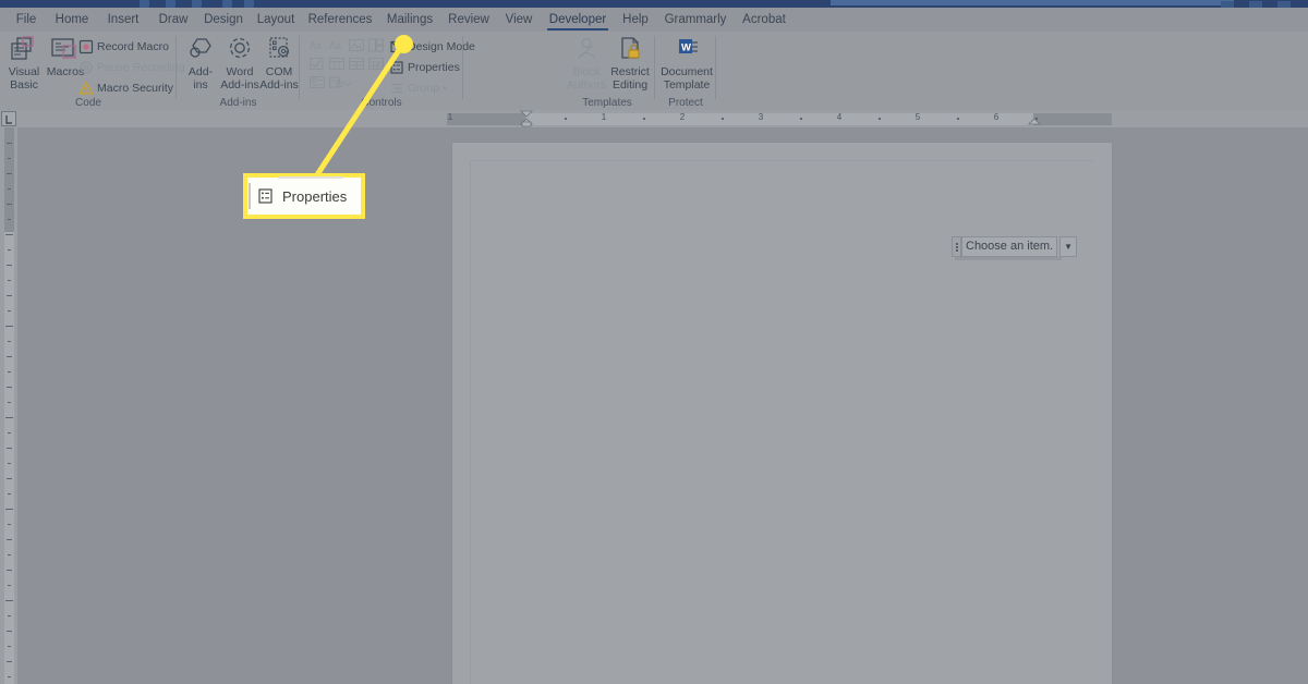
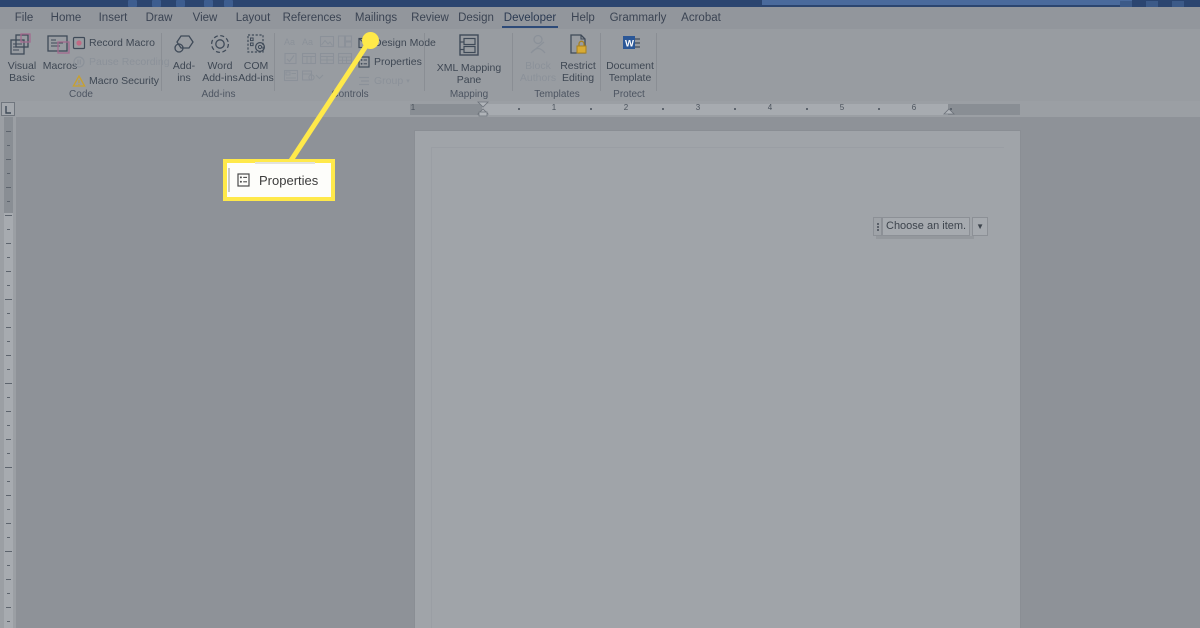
  File
  Home
  Insert
  Draw
- Design
+ View
  Layout
  References
  Mailings
  Review
- View
+ Design
  Developer
  Help
  Grammarly
  Acrobat
  Visual
  Basic
  Macros
  Record Macro
  Macro Security
  Code
  Add-
  ins
  Word
  Add-ins
  COM
  Add-ins
  Add-ins
  esign Mode
  Properties
  ontrols
+ XML Mapping
+ Pane
+ Mapping
  Restrict
  Editing
  Templates
  W
  Document
  Template
  Protect
  1
  1
  2
  3
  4
  5
  6
  Choose an item.
  ▼
  Properties
